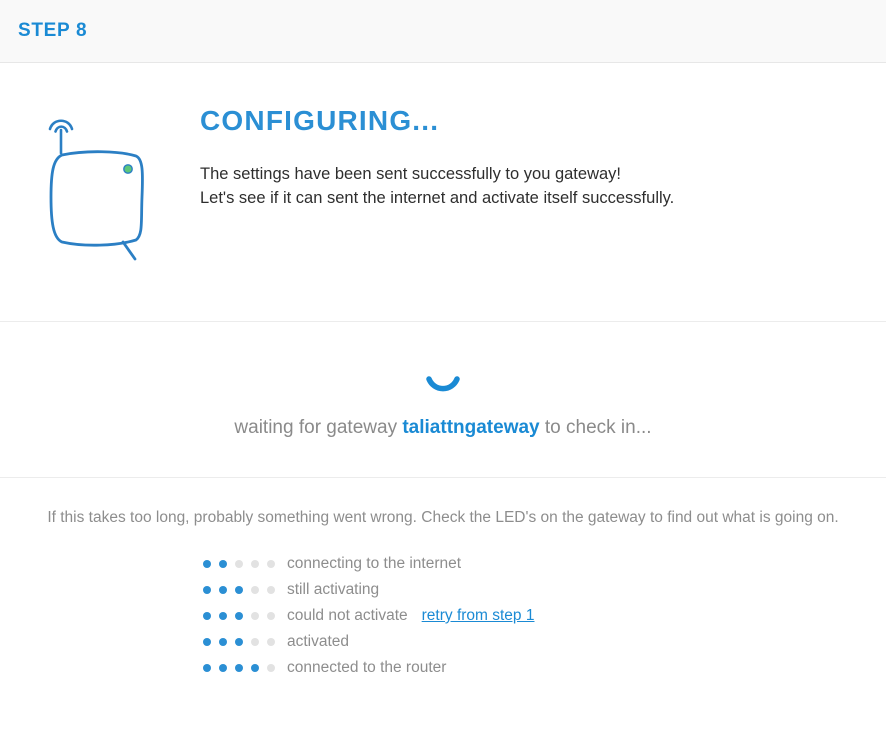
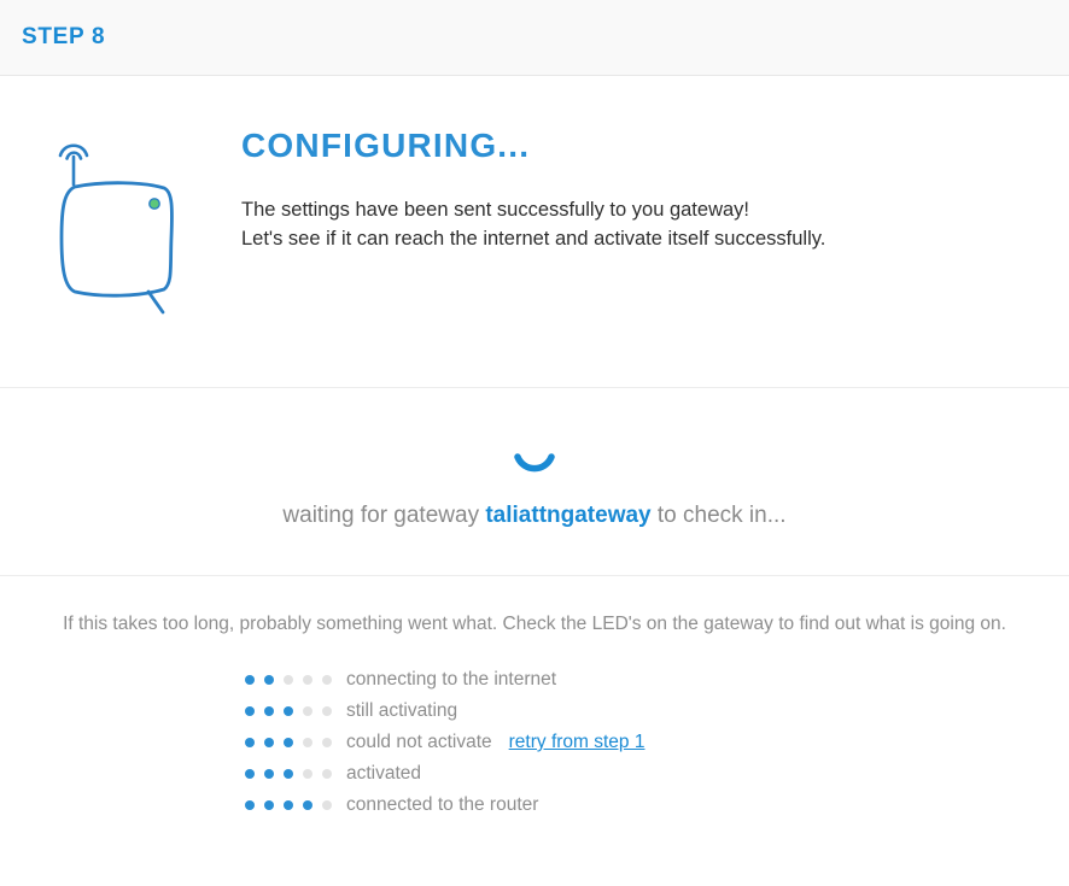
  STEP 8
  CONFIGURING...
  The settings have been sent successfully to you gateway!
- Let's see if it can sent the internet and activate itself successfully.
+ Let's see if it can reach the internet and activate itself successfully.
  waiting for gateway taliattngateway to check in...
- If this takes too long, probably something went wrong. Check the LED's on the gateway to find out what is going on.
+ If this takes too long, probably something went what. Check the LED's on the gateway to find out what is going on.
  connecting to the internet
  still activating
  could not activate
  retry from step 1
  activated
  connected to the router
